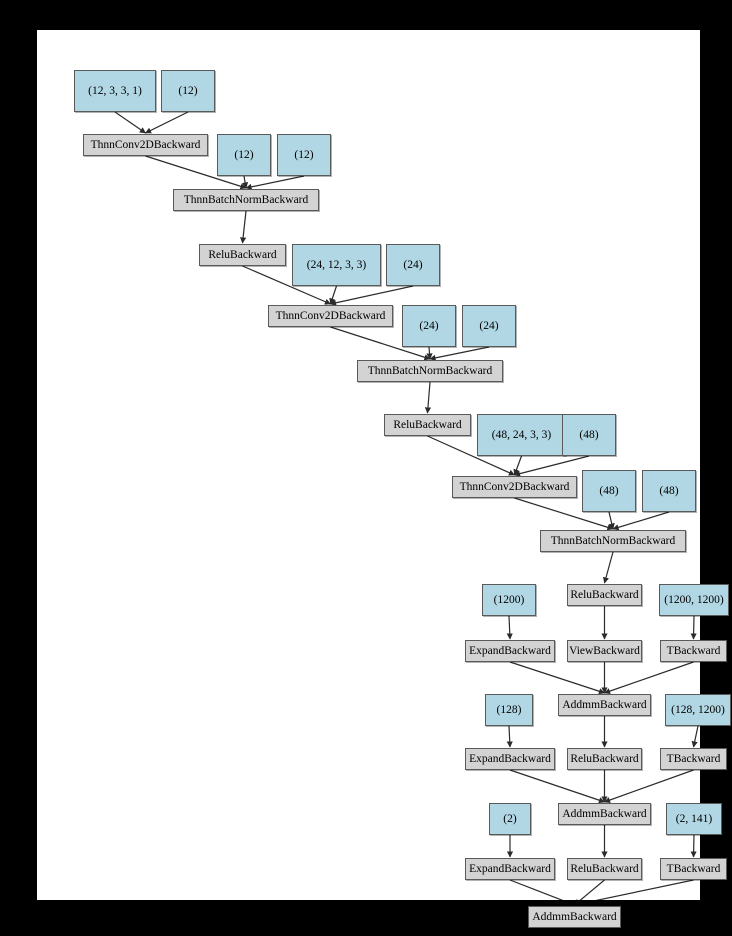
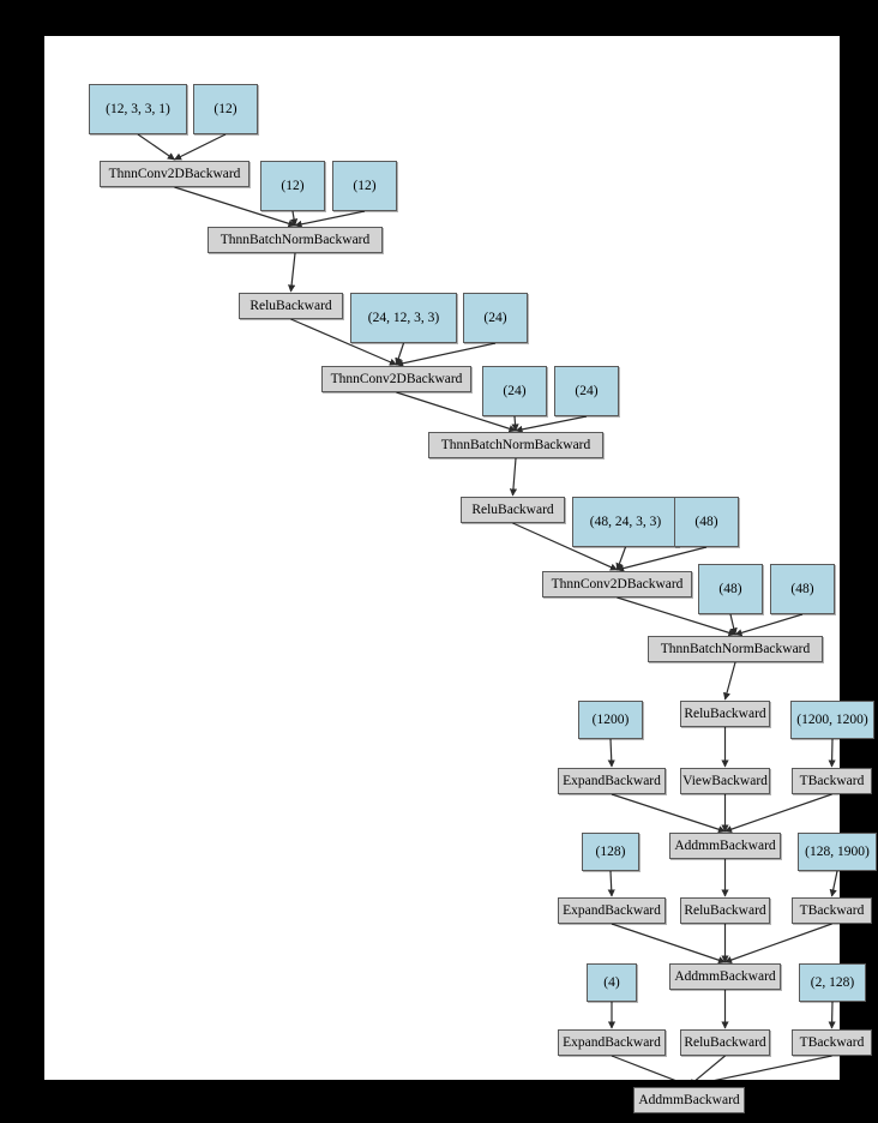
  (12, 3, 3, 1)
  (12)
  ThnnConv2DBackward
  (12)
  (12)
  ThnnBatchNormBackward
  ReluBackward
  (24, 12, 3, 3)
  (24)
  ThnnConv2DBackward
  (24)
  (24)
  ThnnBatchNormBackward
  ReluBackward
  (48, 24, 3, 3)
  (48)
  ThnnConv2DBackward
  (48)
  (48)
  ThnnBatchNormBackward
  (1200)
  ReluBackward
  (1200, 1200)
  ExpandBackward
  ViewBackward
  TBackward
  (128)
  AddmmBackward
- (128, 1200)
+ (128, 1900)
  ExpandBackward
  ReluBackward
  TBackward
- (2)
+ (4)
  AddmmBackward
- (2, 141)
+ (2, 128)
  ExpandBackward
  ReluBackward
  TBackward
  AddmmBackward
